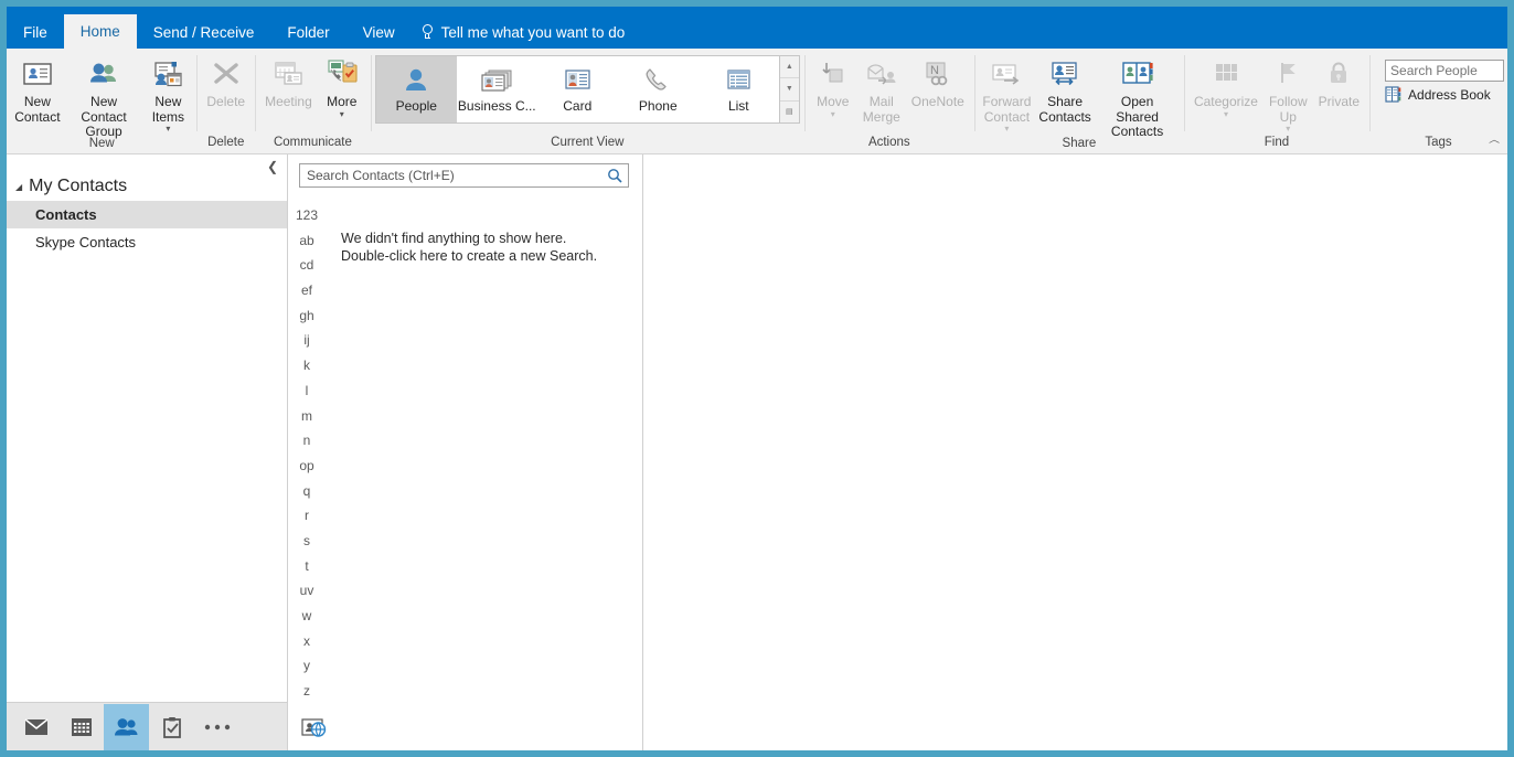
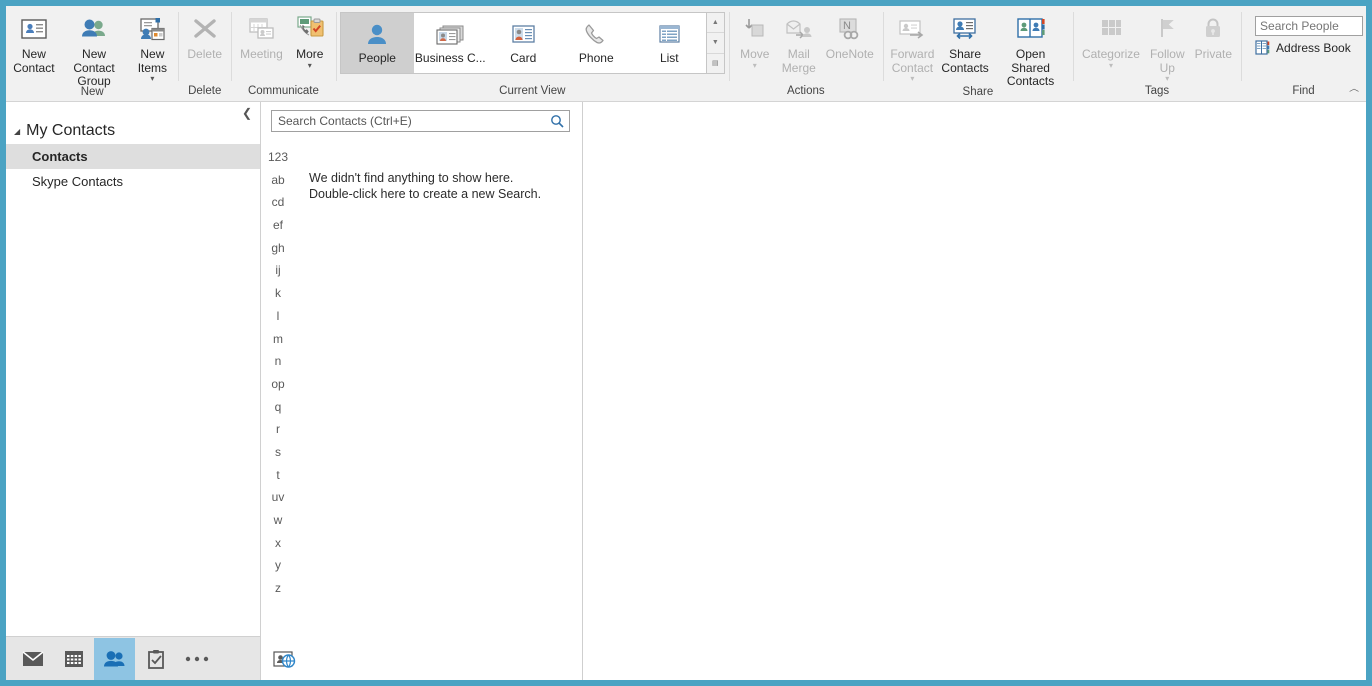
- File
- Home
- Send / Receive
- Folder
- View
- Tell me what you want to do
  New
  Contact
  New Contact
  Group
  New
  Items
  ▾
  New
  Delete
  Delete
  Meeting
  More
  ▾
  Communicate
  People
  Business C...
  Card
  Phone
  List
  Current View
  Move
  ▾
  Mail
  Merge
  N
  OneNote
  Actions
  Forward
  Contact
  ▾
  Share
  Contacts
  Open Shared
  Contacts
  Share
  Categorize
  ▾
  Follow
  Up
  ▾
  Private
- Find
+ Tags
  Search People
  Address Book
- Tags
+ Find
  ︿
  ❮
  ◢
  My Contacts
  Contacts
  Skype Contacts
  Search Contacts (Ctrl+E)
  123
  ab
  cd
  ef
  gh
  ij
  k
  l
  m
  n
  op
  q
  r
  s
  t
  uv
  w
  x
  y
  z
  We didn't find anything to show here.
  Double-click here to create a new Search.
